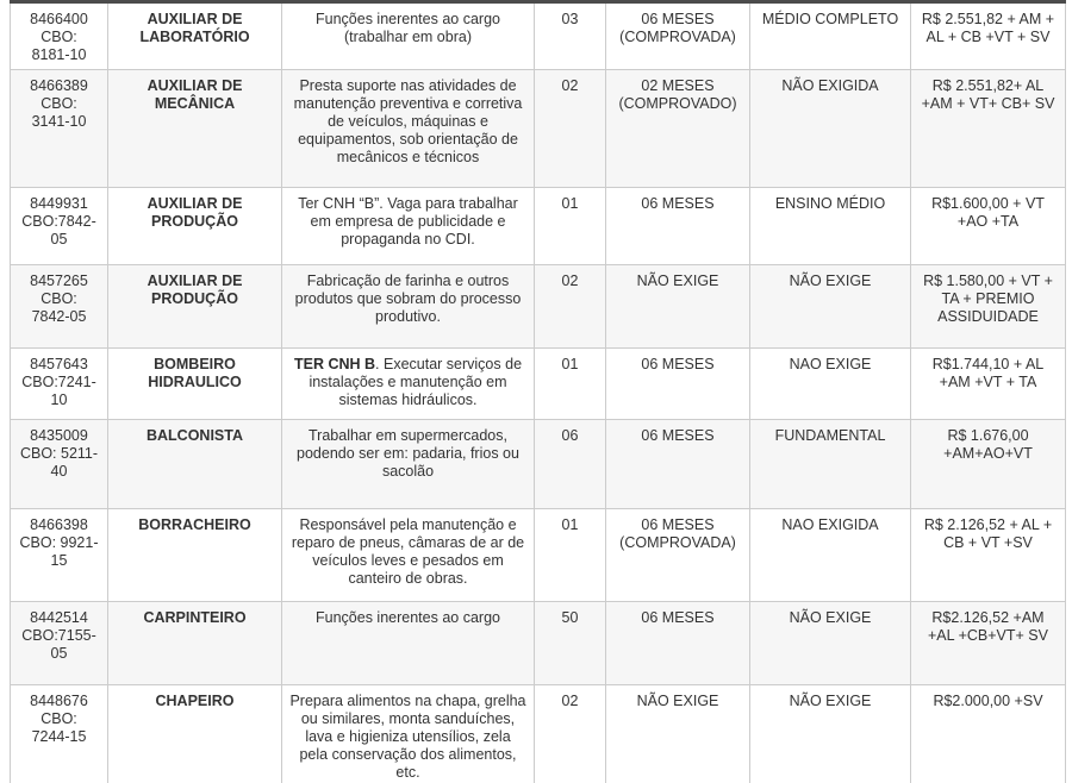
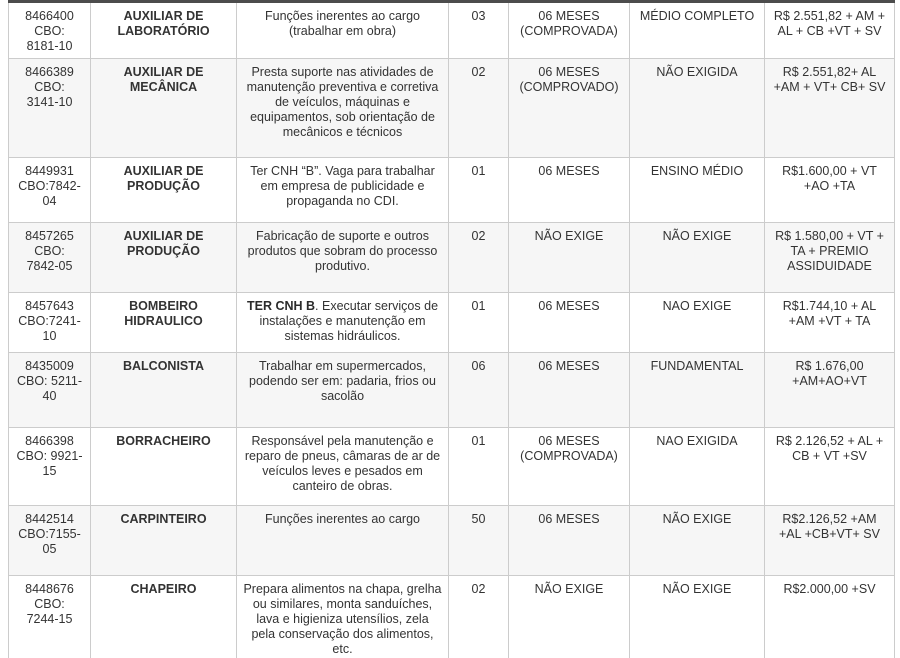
  8466400 CBO: 8181-10	AUXILIAR DE LABORATÓRIO	Funções inerentes ao cargo (trabalhar em obra)	03	06 MESES (COMPROVADA)	MÉDIO COMPLETO	R$ 2.551,82 + AM + AL + CB +VT + SV
- 8466389 CBO: 3141-10	AUXILIAR DE MECÂNICA	Presta suporte nas atividades de manutenção preventiva e corretiva de veículos, máquinas e equipamentos, sob orientação de mecânicos e técnicos	02	02 MESES (COMPROVADO)	NÃO EXIGIDA	R$ 2.551,82+ AL +AM + VT+ CB+ SV
+ 8466389 CBO: 3141-10	AUXILIAR DE MECÂNICA	Presta suporte nas atividades de manutenção preventiva e corretiva de veículos, máquinas e equipamentos, sob orientação de mecânicos e técnicos	02	06 MESES (COMPROVADO)	NÃO EXIGIDA	R$ 2.551,82+ AL +AM + VT+ CB+ SV
- 8449931 CBO:7842- 05	AUXILIAR DE PRODUÇÃO	Ter CNH “B”. Vaga para trabalhar em empresa de publicidade e propaganda no CDI.	01	06 MESES	ENSINO MÉDIO	R$1.600,00 + VT +AO +TA
+ 8449931 CBO:7842- 04	AUXILIAR DE PRODUÇÃO	Ter CNH “B”. Vaga para trabalhar em empresa de publicidade e propaganda no CDI.	01	06 MESES	ENSINO MÉDIO	R$1.600,00 + VT +AO +TA
- 8457265 CBO: 7842-05	AUXILIAR DE PRODUÇÃO	Fabricação de farinha e outros produtos que sobram do processo produtivo.	02	NÃO EXIGE	NÃO EXIGE	R$ 1.580,00 + VT + TA + PREMIO ASSIDUIDADE
+ 8457265 CBO: 7842-05	AUXILIAR DE PRODUÇÃO	Fabricação de suporte e outros produtos que sobram do processo produtivo.	02	NÃO EXIGE	NÃO EXIGE	R$ 1.580,00 + VT + TA + PREMIO ASSIDUIDADE
  8457643 CBO:7241- 10	BOMBEIRO HIDRAULICO	TER CNH B. Executar serviços de instalações e manutenção em sistemas hidráulicos.	01	06 MESES	NAO EXIGE	R$1.744,10 + AL +AM +VT + TA
  8435009 CBO: 5211- 40	BALCONISTA	Trabalhar em supermercados, podendo ser em: padaria, frios ou sacolão	06	06 MESES	FUNDAMENTAL	R$ 1.676,00 +AM+AO+VT
  8466398 CBO: 9921- 15	BORRACHEIRO	Responsável pela manutenção e reparo de pneus, câmaras de ar de veículos leves e pesados em canteiro de obras.	01	06 MESES (COMPROVADA)	NAO EXIGIDA	R$ 2.126,52 + AL + CB + VT +SV
  8442514 CBO:7155- 05	CARPINTEIRO	Funções inerentes ao cargo	50	06 MESES	NÃO EXIGE	R$2.126,52 +AM +AL +CB+VT+ SV
  8448676 CBO: 7244-15	CHAPEIRO	Prepara alimentos na chapa, grelha ou similares, monta sanduíches, lava e higieniza utensílios, zela pela conservação dos alimentos, etc.	02	NÃO EXIGE	NÃO EXIGE	R$2.000,00 +SV
